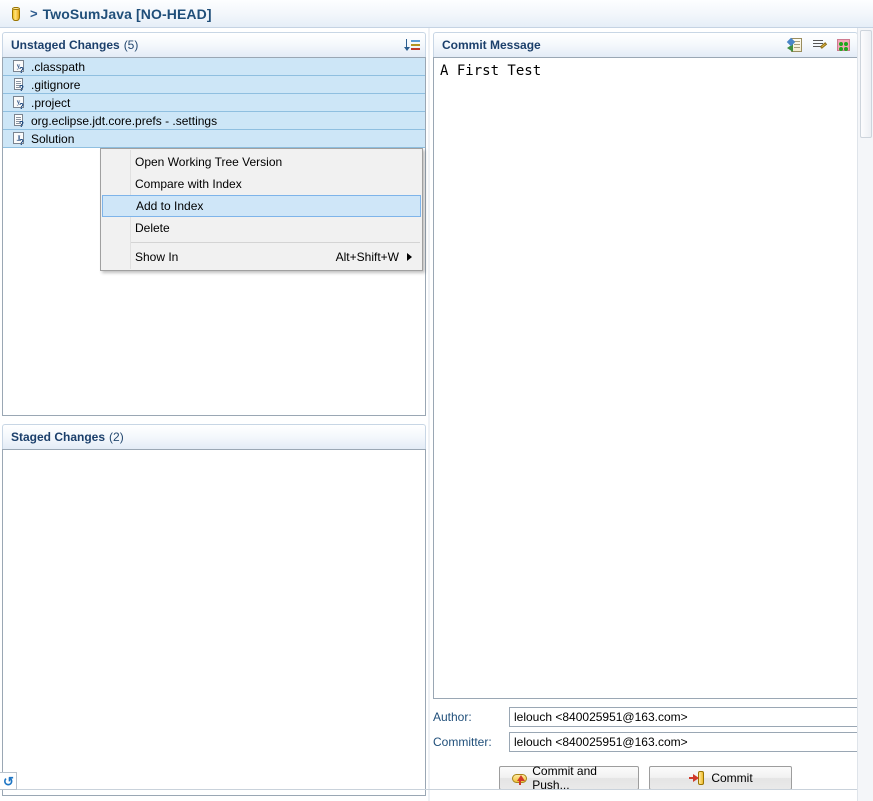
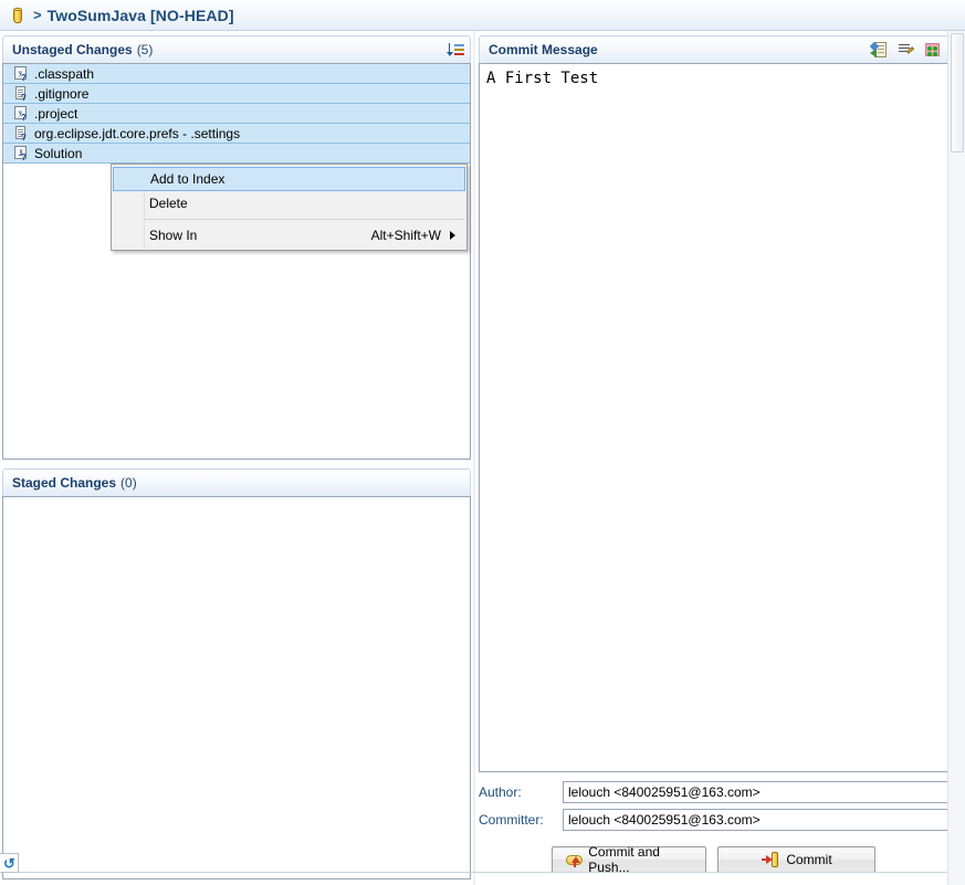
  >
  TwoSumJava [NO-HEAD]
  Unstaged Changes
  (5)
  y
  ?
  .classpath
  ?
  .gitignore
  y
  ?
  .project
  ?
  org.eclipse.jdt.core.prefs - .settings
  J
  ?
  Solution
  Staged Changes
- (2)
+ (0)
  Commit Message
  A First Test
  Author:
  lelouch <840025951@163.com>
  Committer:
  lelouch <840025951@163.com>
  Commit and Push...
  Commit
- Open Working Tree Version
- Compare with Index
  Add to Index
  Delete
  Show In
  Alt+Shift+W
